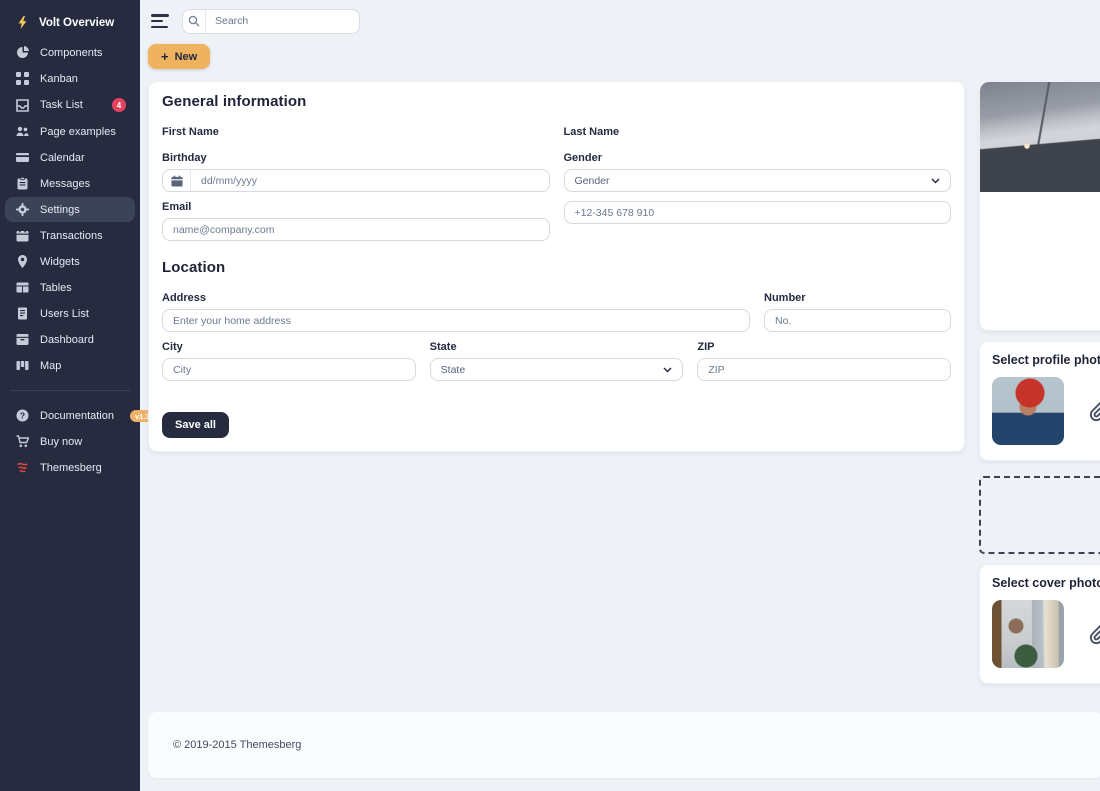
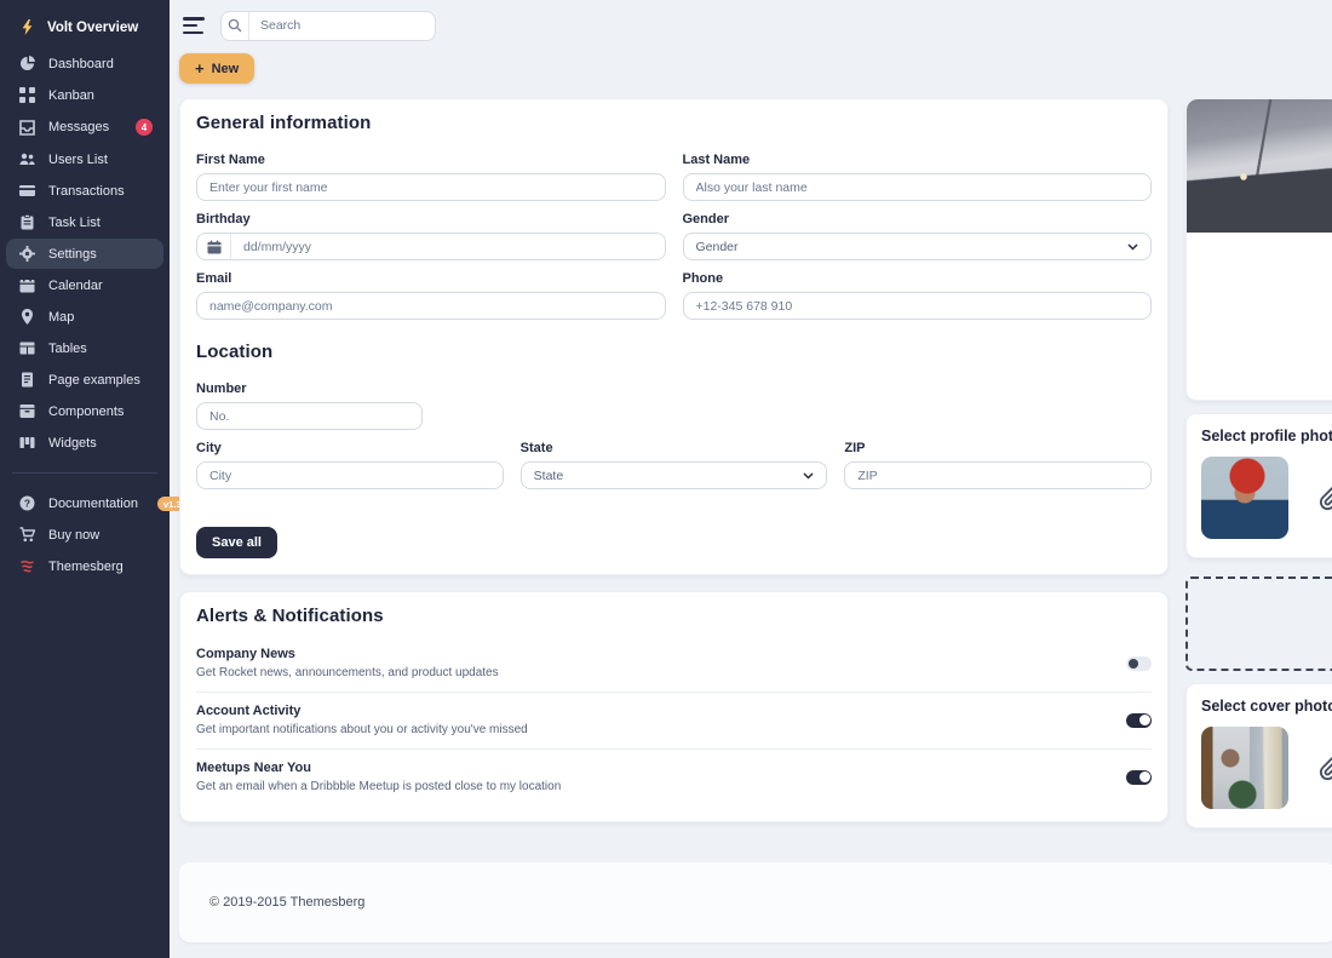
  Volt Overview
- Components
+ Dashboard
  Kanban
- Task List
+ Messages
  4
- Page examples
+ Users List
- Calendar
+ Transactions
- Messages
+ Task List
  Settings
- Transactions
+ Calendar
- Widgets
+ Map
  Tables
- Users List
+ Page examples
- Dashboard
+ Components
- Map
+ Widgets
  ?
  Documentation
  v1.
  Buy now
  Themesberg
  Search
  +
  New
  General information
  First Name
+ Enter your first name
  Last Name
+ Also your last name
  Birthday
  dd/mm/yyyy
  Gender
  Gender
  Email
  name@company.com
+ Phone
  +12-345 678 910
  Location
- Address
- Enter your home address
  Number
  No.
  City
  City
  State
  State
  ZIP
  ZIP
  Save all
+ Alerts & Notifications
+ Company News
+ Get Rocket news, announcements, and product updates
+ Account Activity
+ Get important notifications about you or activity you've missed
+ Meetups Near You
+ Get an email when a Dribbble Meetup is posted close to my location
  Select profile phot
  Select cover phot
  © 2019-2015 Themesberg
